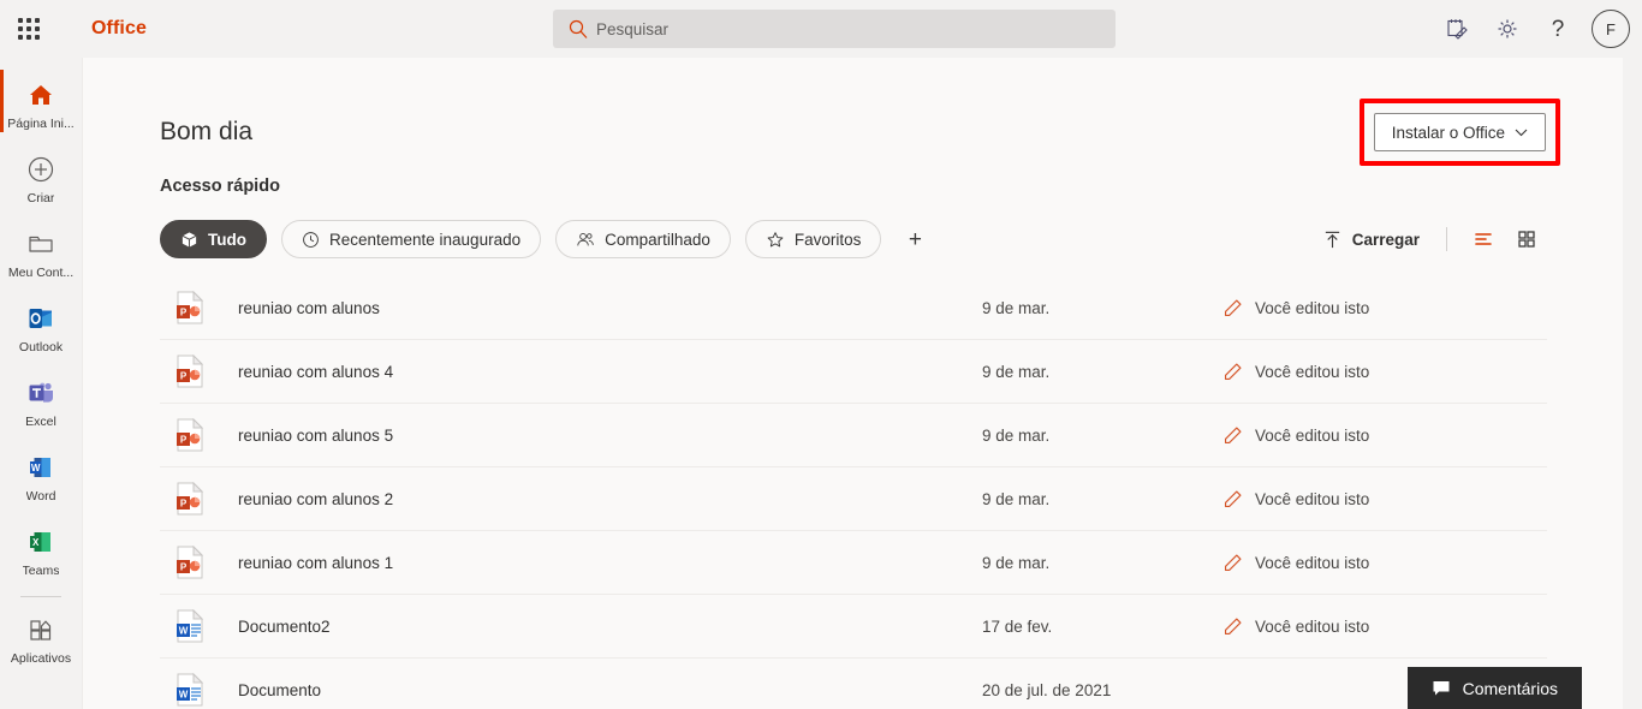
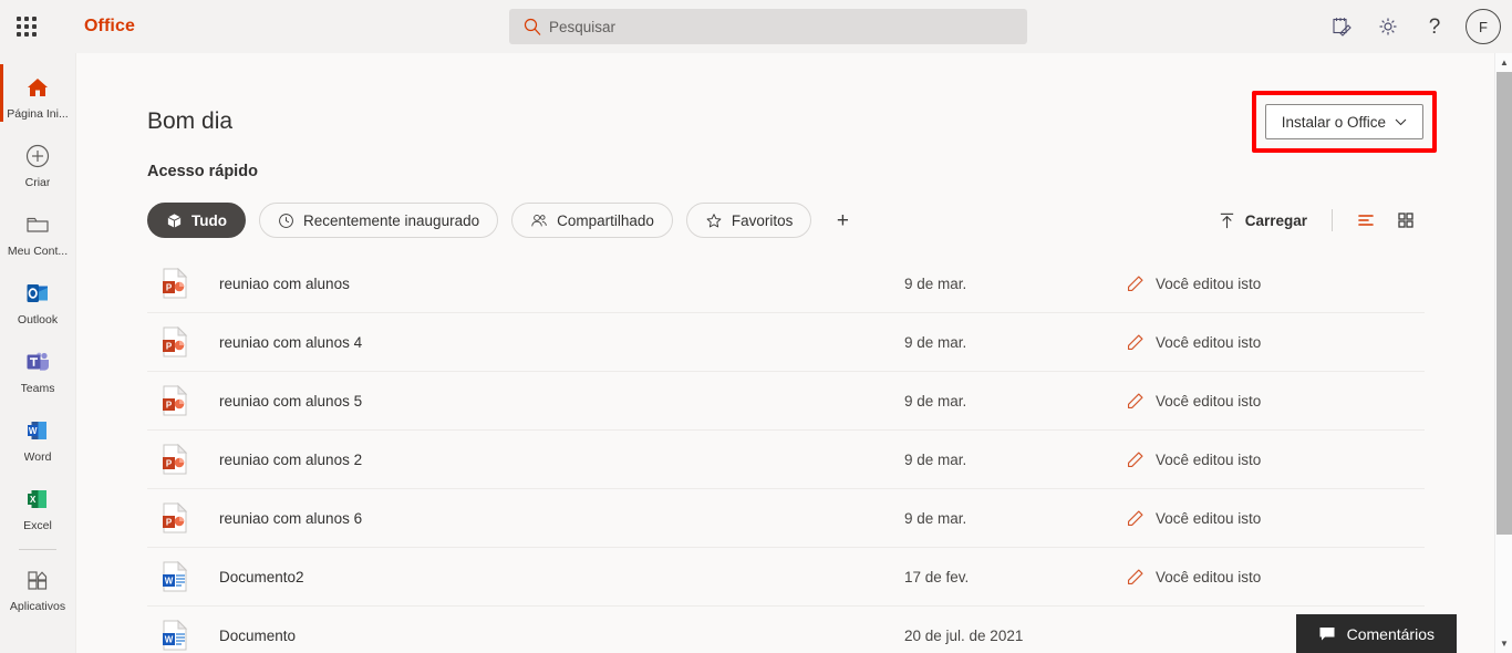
  Office
  Pesquisar
  ?
  F
  Página Ini...
  Criar
  Meu Cont...
  Outlook
- Excel
+ Teams
  W
  Word
  X
- Teams
+ Excel
  Aplicativos
  Bom dia
  Acesso rápido
  Instalar o Office
  Tudo
  Recentemente inaugurado
  Compartilhado
  Favoritos
  +
  Carregar
  P
  reuniao com alunos
  9 de mar.
  Você editou isto
  P
  reuniao com alunos 4
  9 de mar.
  Você editou isto
  P
  reuniao com alunos 5
  9 de mar.
  Você editou isto
  P
  reuniao com alunos 2
  9 de mar.
  Você editou isto
  P
- reuniao com alunos 1
+ reuniao com alunos 6
  9 de mar.
  Você editou isto
  W
  Documento2
  17 de fev.
  Você editou isto
  W
  Documento
  20 de jul. de 2021
  Comentários
+ ▲
+ ▼
